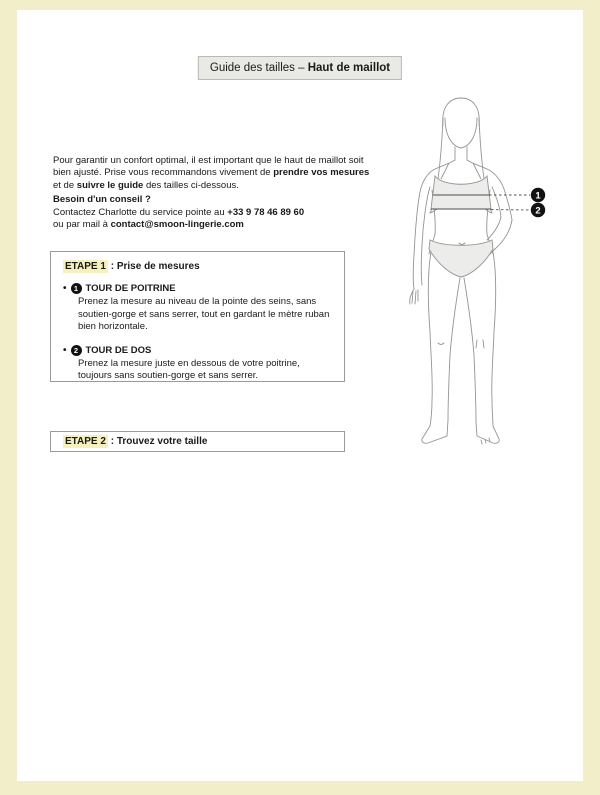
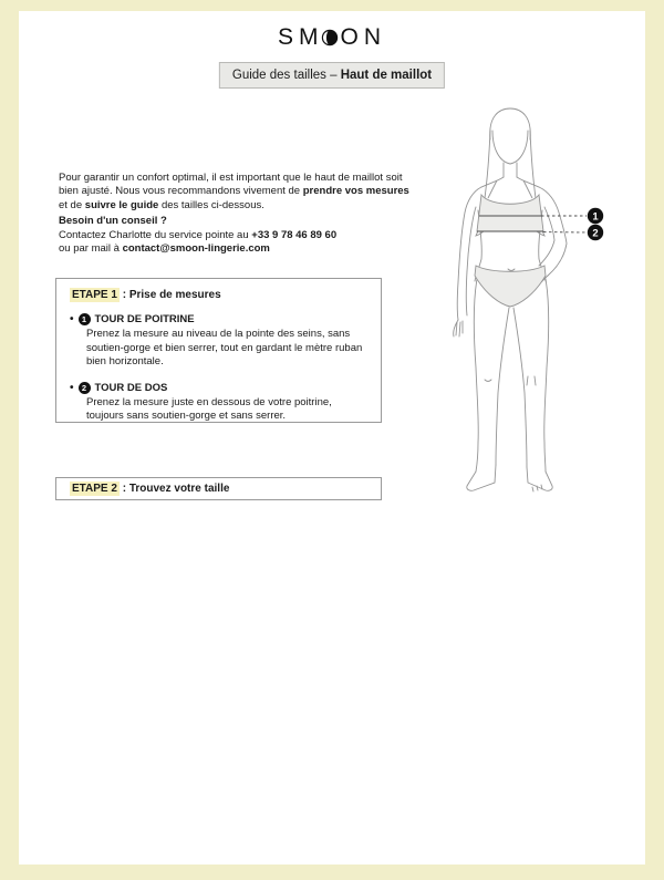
+ SM
+ ON
  Guide des tailles – Haut de maillot
- Pour garantir un confort optimal, il est important que le haut de maillot soit bien ajusté. Prise vous recommandons vivement de prendre vos mesures et de suivre le guide des tailles ci-dessous.
+ Pour garantir un confort optimal, il est important que le haut de maillot soit bien ajusté. Nous vous recommandons vivement de prendre vos mesures et de suivre le guide des tailles ci-dessous.
  Besoin d'un conseil ?
  Contactez Charlotte du service pointe au +33 9 78 46 89 60
  ou par mail à contact@smoon-lingerie.com
  ETAPE 1 : Prise de mesures
  •
  1
  TOUR DE POITRINE
- Prenez la mesure au niveau de la pointe des seins, sans soutien-gorge et sans serrer, tout en gardant le mètre ruban bien horizontale.
+ Prenez la mesure au niveau de la pointe des seins, sans soutien-gorge et bien serrer, tout en gardant le mètre ruban bien horizontale.
  •
  2
  TOUR DE DOS
  Prenez la mesure juste en dessous de votre poitrine, toujours sans soutien-gorge et sans serrer.
  ETAPE 2 : Trouvez votre taille
  1
  2
